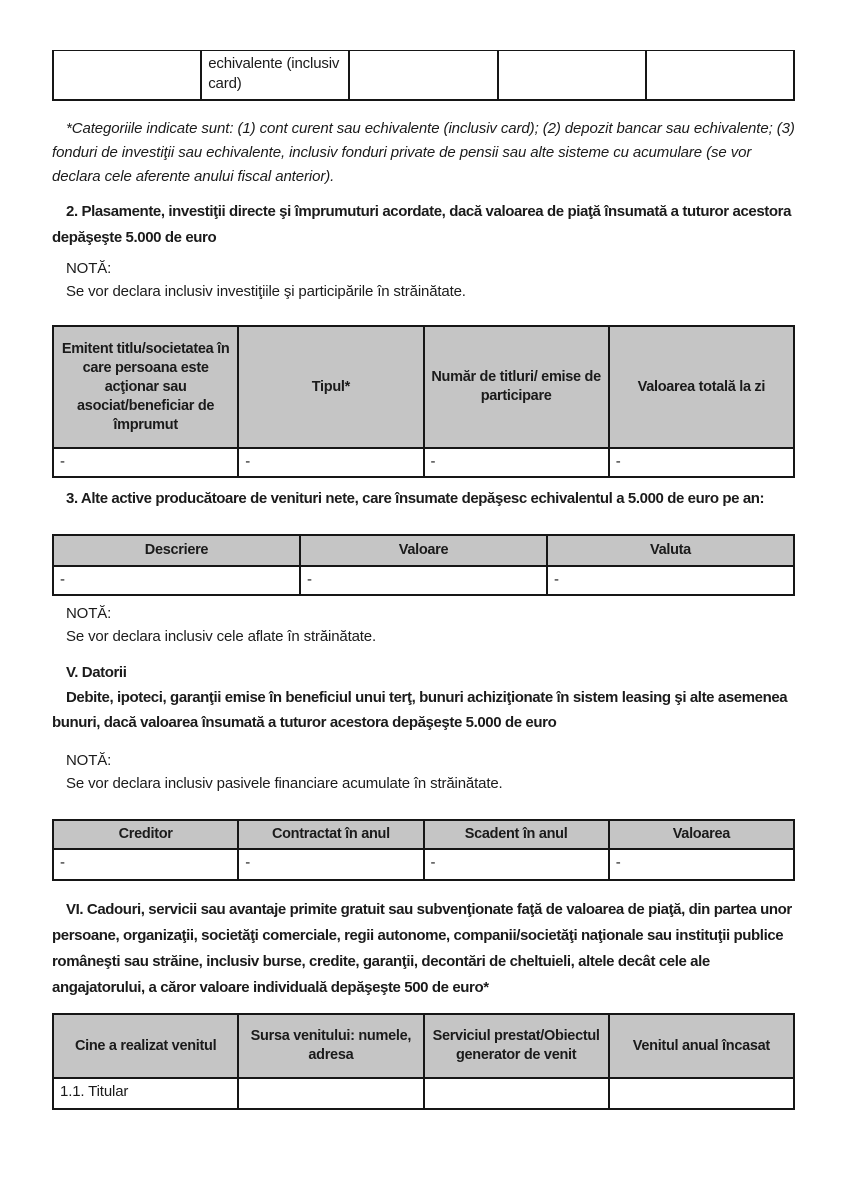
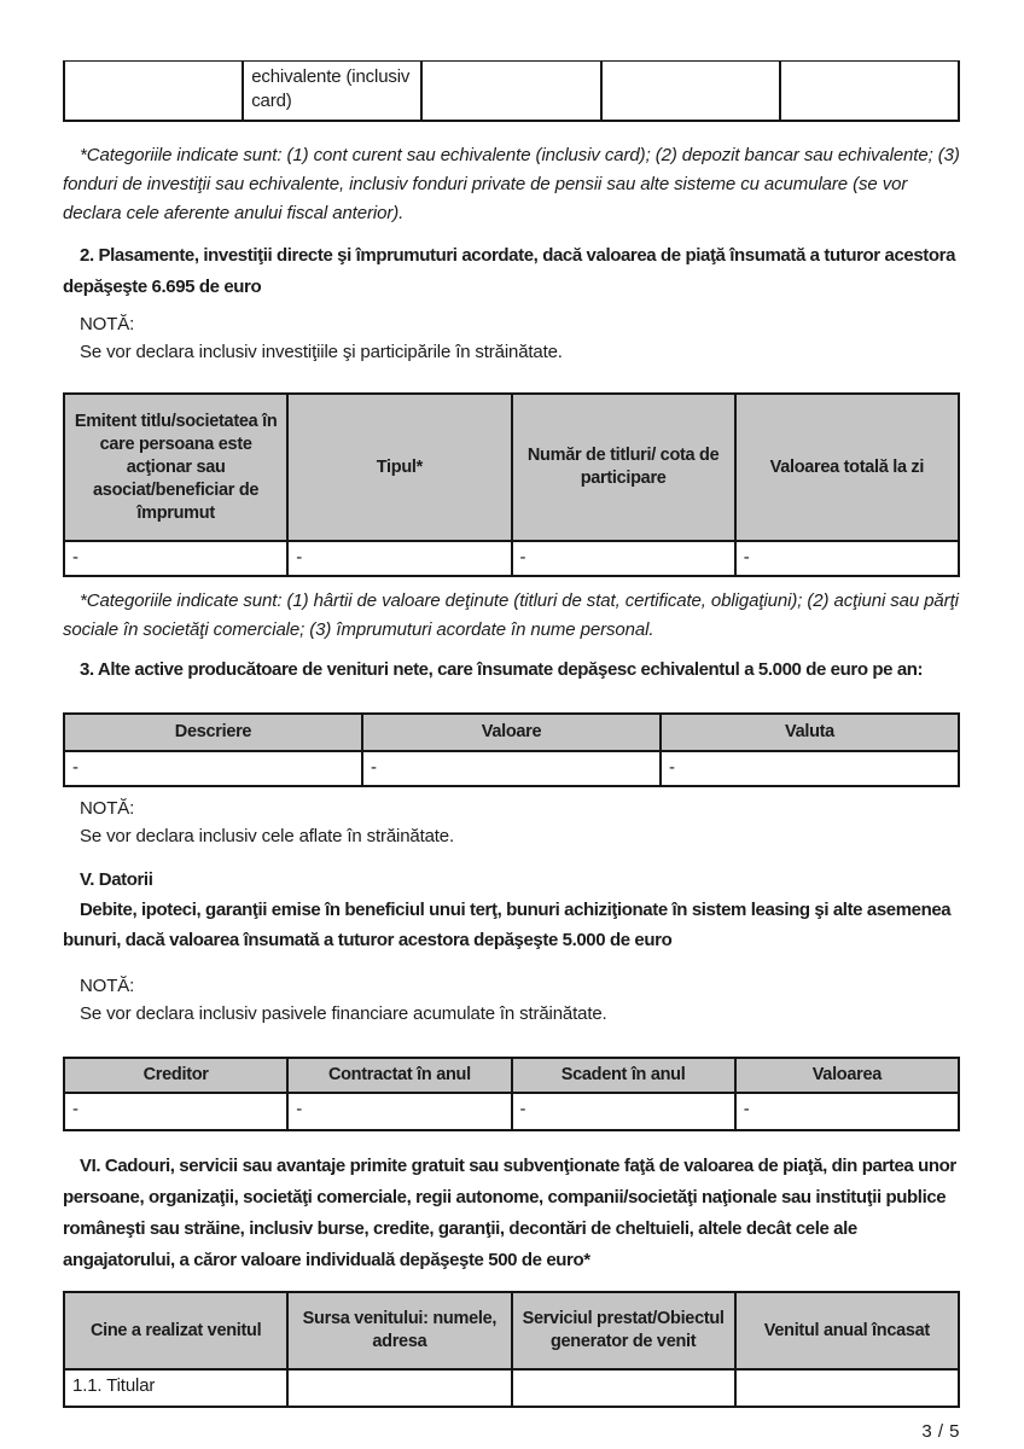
  	echivalente (inclusiv card)
  *Categoriile indicate sunt: (1) cont curent sau echivalente (inclusiv card); (2) depozit bancar sau echivalente; (3) fonduri de investiţii sau echivalente, inclusiv fonduri private de pensii sau alte sisteme cu acumulare (se vor declara cele aferente anului fiscal anterior).
- 2. Plasamente, investiţii directe şi împrumuturi acordate, dacă valoarea de piaţă însumată a tuturor acestora depăşeşte 5.000 de euro
+ 2. Plasamente, investiţii directe şi împrumuturi acordate, dacă valoarea de piaţă însumată a tuturor acestora depăşeşte 6.695 de euro
  NOTĂ:
  Se vor declara inclusiv investiţiile şi participările în străinătate.
- Emitent titlu/societatea în care persoana este acţionar sau asociat/beneficiar de împrumut	Tipul*	Număr de titluri/ emise de participare	Valoarea totală la zi
+ Emitent titlu/societatea în care persoana este acţionar sau asociat/beneficiar de împrumut	Tipul*	Număr de titluri/ cota de participare	Valoarea totală la zi
  -	-	-	-
+ *Categoriile indicate sunt: (1) hârtii de valoare deţinute (titluri de stat, certificate, obligaţiuni); (2) acţiuni sau părţi sociale în societăţi comerciale; (3) împrumuturi acordate în nume personal.
  3. Alte active producătoare de venituri nete, care însumate depăşesc echivalentul a 5.000 de euro pe an:
  Descriere	Valoare	Valuta
  -	-	-
  NOTĂ:
  Se vor declara inclusiv cele aflate în străinătate.
  V. Datorii
  Debite, ipoteci, garanţii emise în beneficiul unui terţ, bunuri achiziţionate în sistem leasing şi alte asemenea bunuri, dacă valoarea însumată a tuturor acestora depăşeşte 5.000 de euro
  NOTĂ:
  Se vor declara inclusiv pasivele financiare acumulate în străinătate.
  Creditor	Contractat în anul	Scadent în anul	Valoarea
  -	-	-	-
  VI. Cadouri, servicii sau avantaje primite gratuit sau subvenţionate faţă de valoarea de piaţă, din partea unor persoane, organizaţii, societăţi comerciale, regii autonome, companii/societăţi naţionale sau instituţii publice româneşti sau străine, inclusiv burse, credite, garanţii, decontări de cheltuieli, altele decât cele ale angajatorului, a căror valoare individuală depăşeşte 500 de euro*
  Cine a realizat venitul	Sursa venitului: numele, adresa	Serviciul prestat/Obiectul generator de venit	Venitul anual încasat
  1.1. Titular
+ 3 / 5
